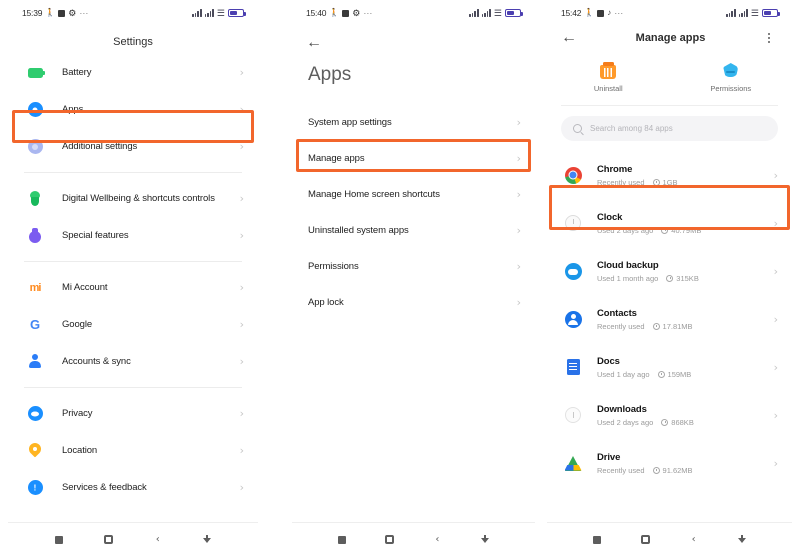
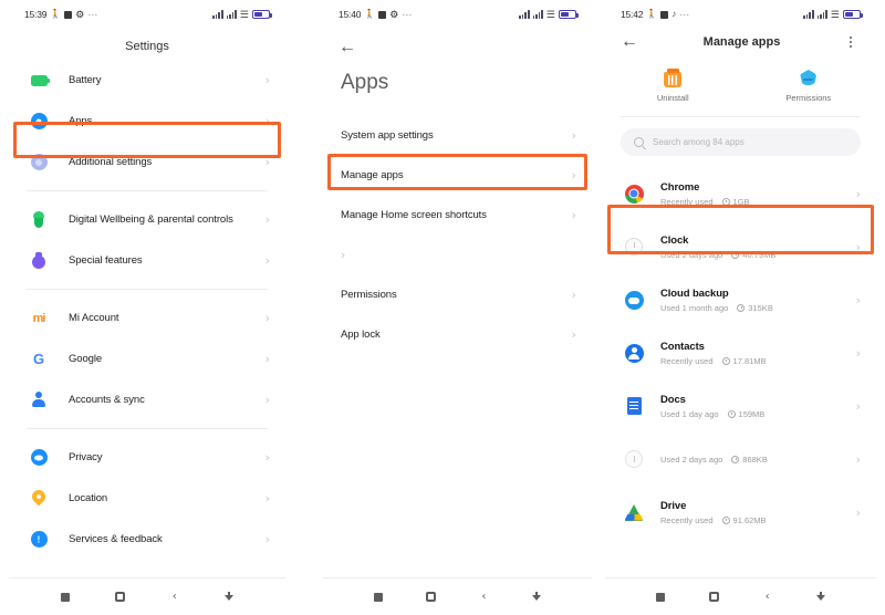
  15:39
  🚶
  ⚙
  ⋯
  ☰
  Settings
  Battery
  ›
  Apps
  ›
  Additional settings
  ›
- Digital Wellbeing & shortcuts controls
+ Digital Wellbeing & parental controls
  ›
  Special features
  ›
  mi
  Mi Account
  ›
  G
  Google
  ›
  Accounts & sync
  ›
  Privacy
  ›
  Location
  ›
  Services & feedback
  ›
  ‹
  15:40
  🚶
  ⚙
  ⋯
  ☰
  ←
  Apps
  System app settings
  ›
  Manage apps
  ›
  Manage Home screen shortcuts
  ›
- Uninstalled system apps
  ›
  Permissions
  ›
  App lock
  ›
  ‹
  15:42
  🚶
  ♪
  ⋯
  ☰
  ←
  Manage apps
  Uninstall
  Permissions
  Search among 84 apps
  Chrome
  Recently used
  1GB
  ›
  Clock
  Used 2 days ago
  40.79MB
  ›
  Cloud backup
  Used 1 month ago
  315KB
  ›
  Contacts
  Recently used
  17.81MB
  ›
  Docs
  Used 1 day ago
  159MB
  ›
- Downloads
  Used 2 days ago
  868KB
  ›
  Drive
  Recently used
  91.62MB
  ›
  ‹
